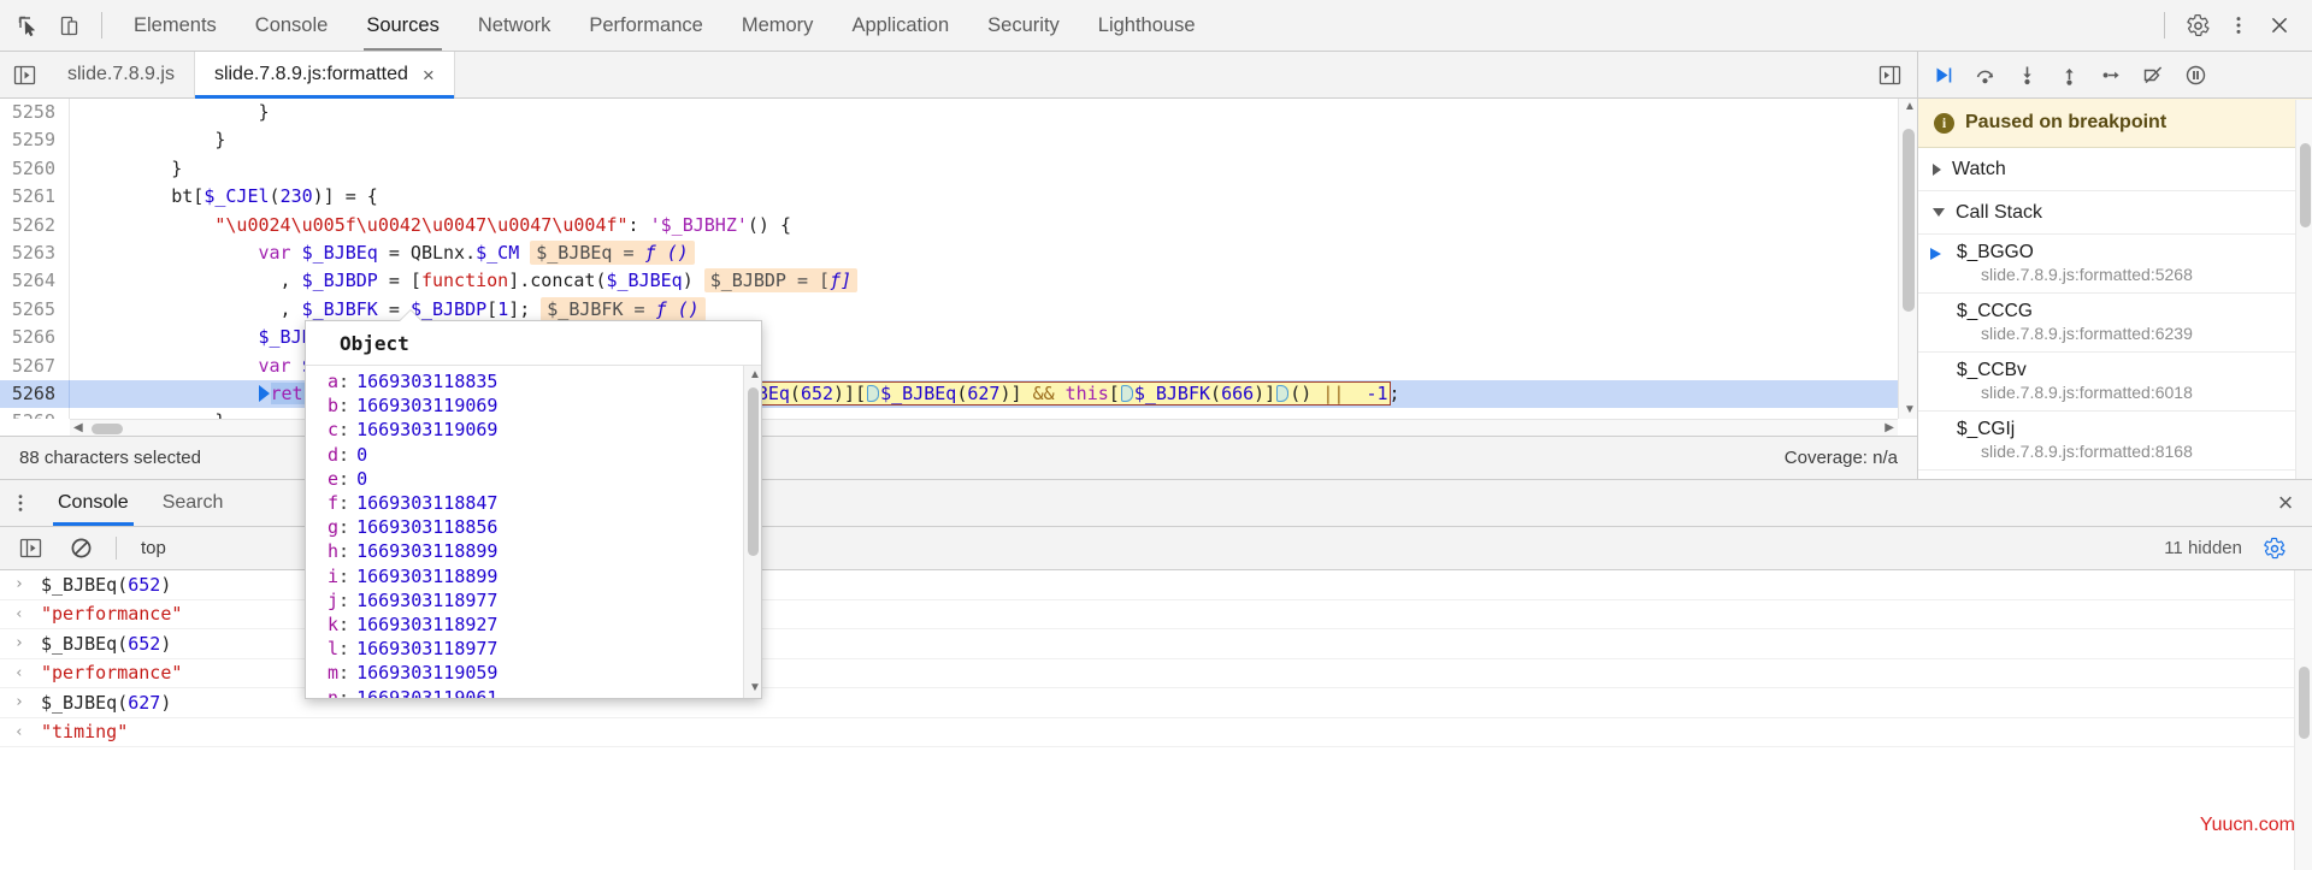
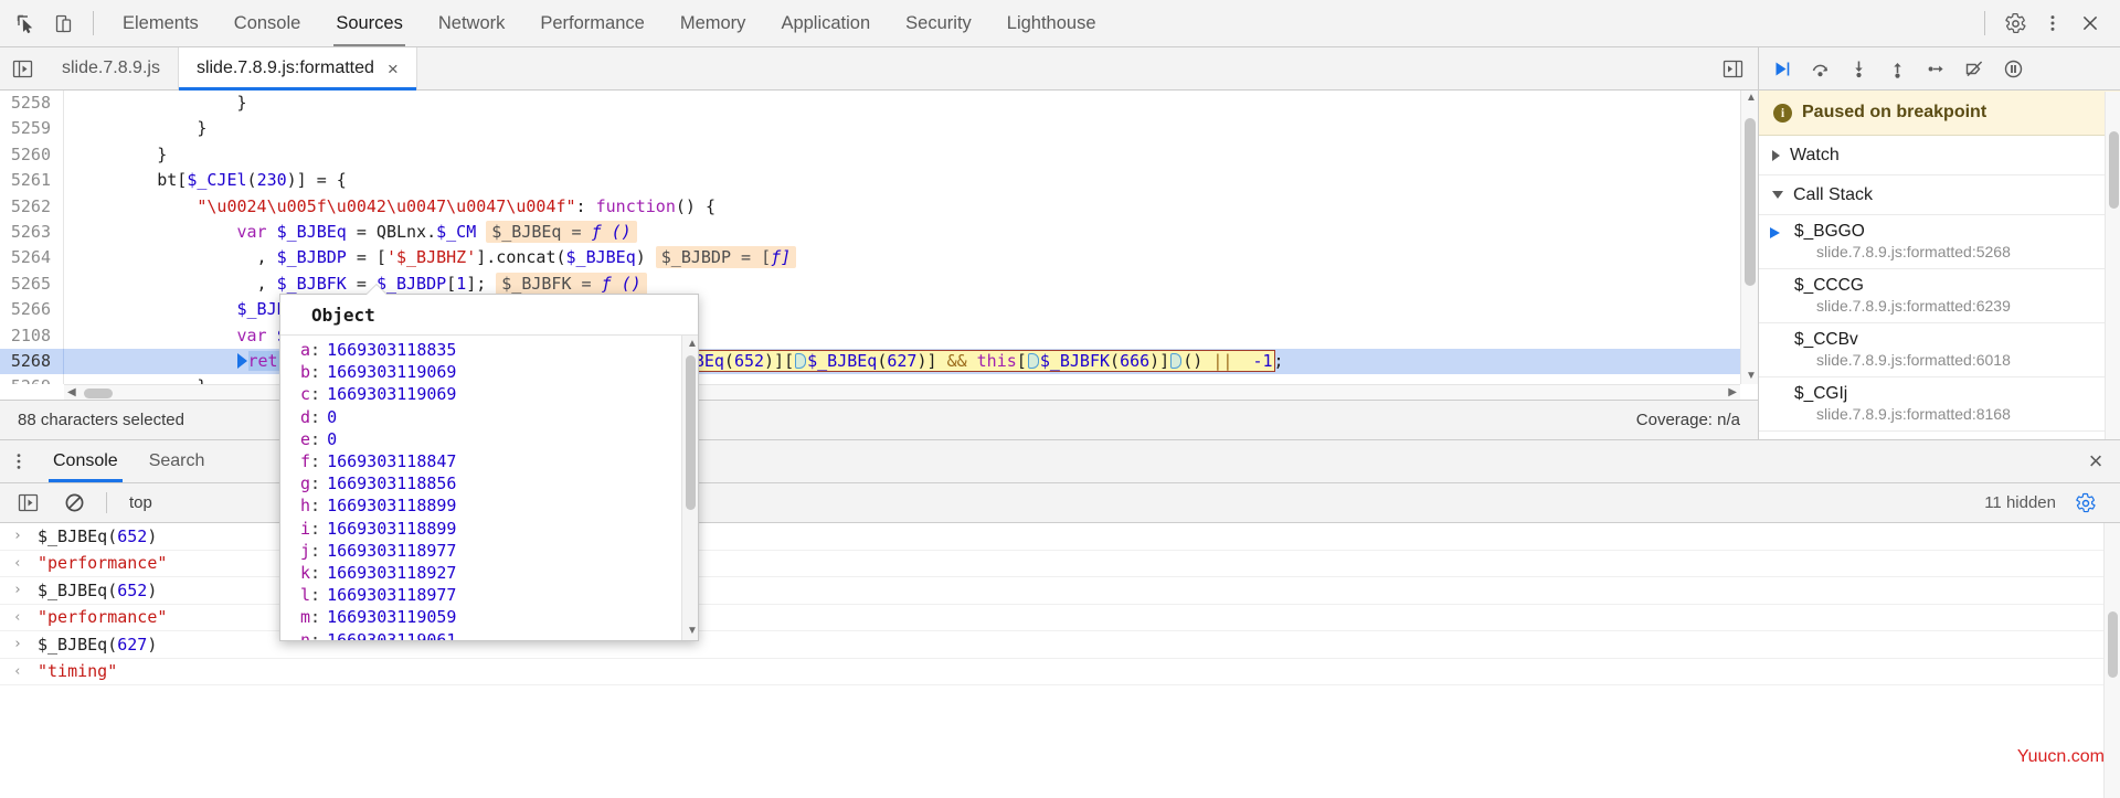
  Elements
  Console
  Sources
  Network
  Performance
  Memory
  Application
  Security
  Lighthouse
  slide.7.8.9.js
  slide.7.8.9.js:formatted
  ×
  5258
  }
  5259
  }
  5260
  }
  5261
  bt[$_CJEl(230)] = {
  5262
- "\u0024\u005f\u0042\u0047\u0047\u004f": '$_BJBHZ'() {
+ "\u0024\u005f\u0042\u0047\u0047\u004f": function() {
  5263
  var $_BJBEq = QBLnx.$_CM $_BJBEq = ƒ ()
  5264
- , $_BJBDP = [function].concat($_BJBEq) $_BJBDP = [ƒ]
+ , $_BJBDP = ['$_BJBHZ'].concat($_BJBEq) $_BJBDP = [ƒ]
  5265
  , $_BJBFK = $_BJBDP[1]; $_BJBFK = ƒ ()
  5266
- 5267
+ 2108
  5268
  ▲
  ▼
  ◀
  ▶
  88 characters selected
  Coverage: n/a
  i
  Paused on breakpoint
  Watch
  Call Stack
  $_BGGO
  slide.7.8.9.js:formatted:5268
  $_CCCG
  slide.7.8.9.js:formatted:6239
  $_CCBv
  slide.7.8.9.js:formatted:6018
  $_CGIj
  slide.7.8.9.js:formatted:8168
  Console
  Search
  ×
  top
  11 hidden
  ›
  $_BJBEq(652)
  ‹
  "performance"
  ›
  $_BJBEq(652)
  ‹
  "performance"
  ›
  $_BJBEq(627)
  ‹
  "timing"
  Object
  a
  :
  1669303118835
  b
  :
  1669303119069
  c
  :
  1669303119069
  d
  :
  0
  e
  :
  0
  f
  :
  1669303118847
  g
  :
  1669303118856
  h
  :
  1669303118899
  i
  :
  1669303118899
  j
  :
  1669303118977
  k
  :
  1669303118927
  l
  :
  1669303118977
  m
  :
  1669303119059
  n
  :
  1669303119061
  ▲
  ▼
  Yuucn.com
